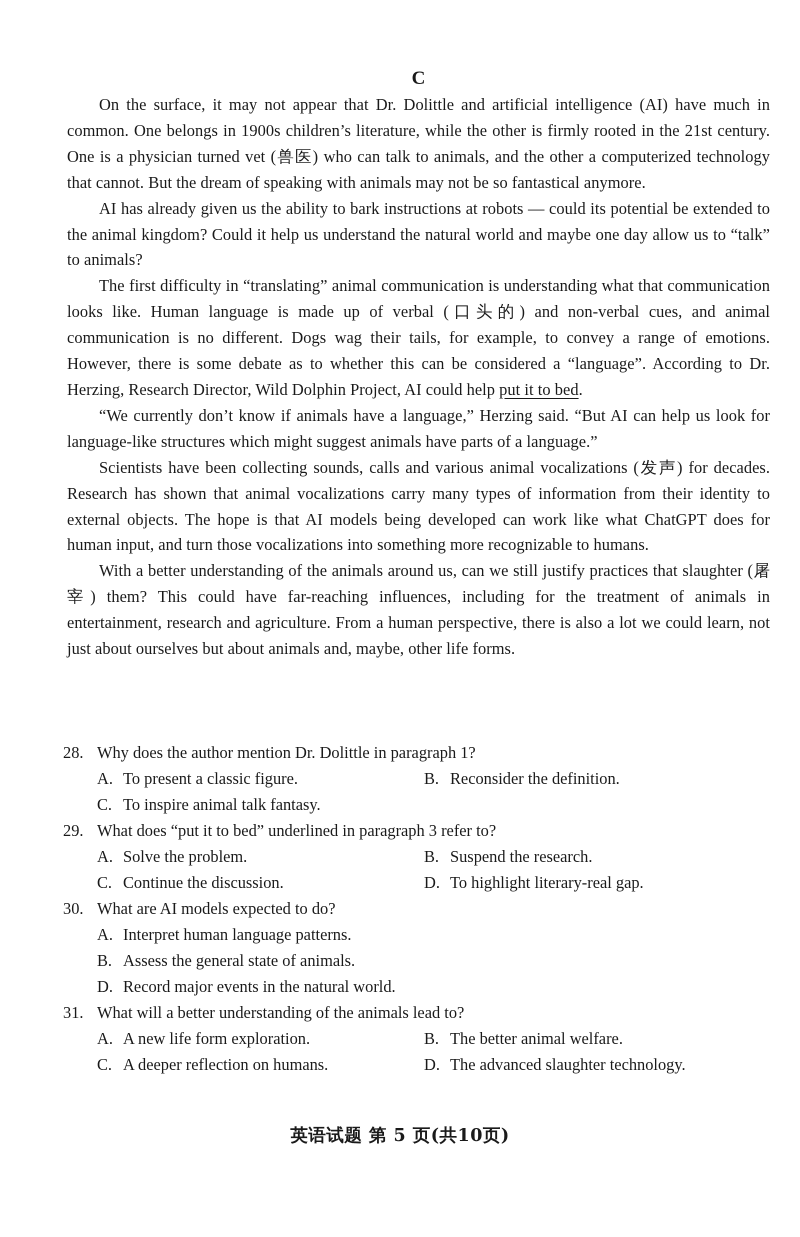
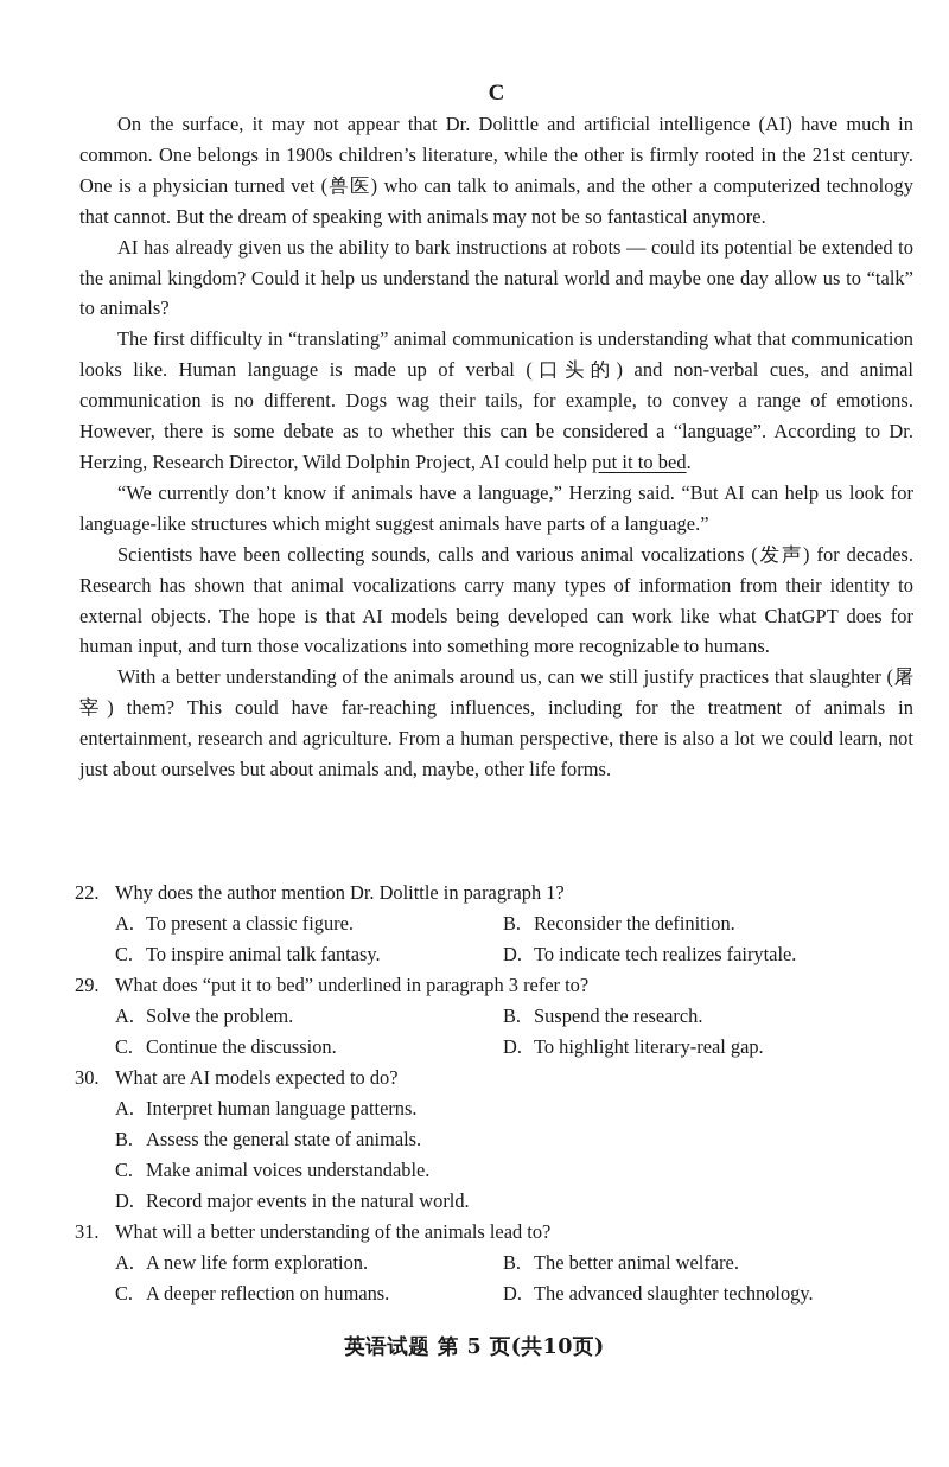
  C
  On the surface, it may not appear that Dr. Dolittle and artificial intelligence (AI) have much in common. One belongs in 1900s children’s literature, while the other is firmly rooted in the 21st century. One is a physician turned vet (兽医) who can talk to animals, and the other a computerized technology that cannot. But the dream of speaking with animals may not be so fantastical anymore.
  AI has already given us the ability to bark instructions at robots — could its potential be extended to the animal kingdom? Could it help us understand the natural world and maybe one day allow us to “talk” to animals?
  The first difficulty in “translating” animal communication is understanding what that communication looks like. Human language is made up of verbal (口头的) and non-verbal cues, and animal communication is no different. Dogs wag their tails, for example, to convey a range of emotions. However, there is some debate as to whether this can be considered a “language”. According to Dr. Herzing, Research Director, Wild Dolphin Project, AI could help put it to bed.
  “We currently don’t know if animals have a language,” Herzing said. “But AI can help us look for language-like structures which might suggest animals have parts of a language.”
  Scientists have been collecting sounds, calls and various animal vocalizations (发声) for decades. Research has shown that animal vocalizations carry many types of information from their identity to external objects. The hope is that AI models being developed can work like what ChatGPT does for human input, and turn those vocalizations into something more recognizable to humans.
  With a better understanding of the animals around us, can we still justify practices that slaughter (屠宰) them? This could have far-reaching influences, including for the treatment of animals in entertainment, research and agriculture. From a human perspective, there is also a lot we could learn, not just about ourselves but about animals and, maybe, other life forms.
- 28.
+ 22.
  Why does the author mention Dr. Dolittle in paragraph 1?
  A. To present a classic figure.
  B. Reconsider the definition.
  C. To inspire animal talk fantasy.
+ D. To indicate tech realizes fairytale.
  29.
  What does “put it to bed” underlined in paragraph 3 refer to?
  A. Solve the problem.
  B. Suspend the research.
  C. Continue the discussion.
  D. To highlight literary-real gap.
  30.
  What are AI models expected to do?
  A. Interpret human language patterns.
  B. Assess the general state of animals.
+ C. Make animal voices understandable.
  D. Record major events in the natural world.
  31.
  What will a better understanding of the animals lead to?
  A. A new life form exploration.
  B. The better animal welfare.
  C. A deeper reflection on humans.
  D. The advanced slaughter technology.
  英语试题 第 5 页(共10页)
